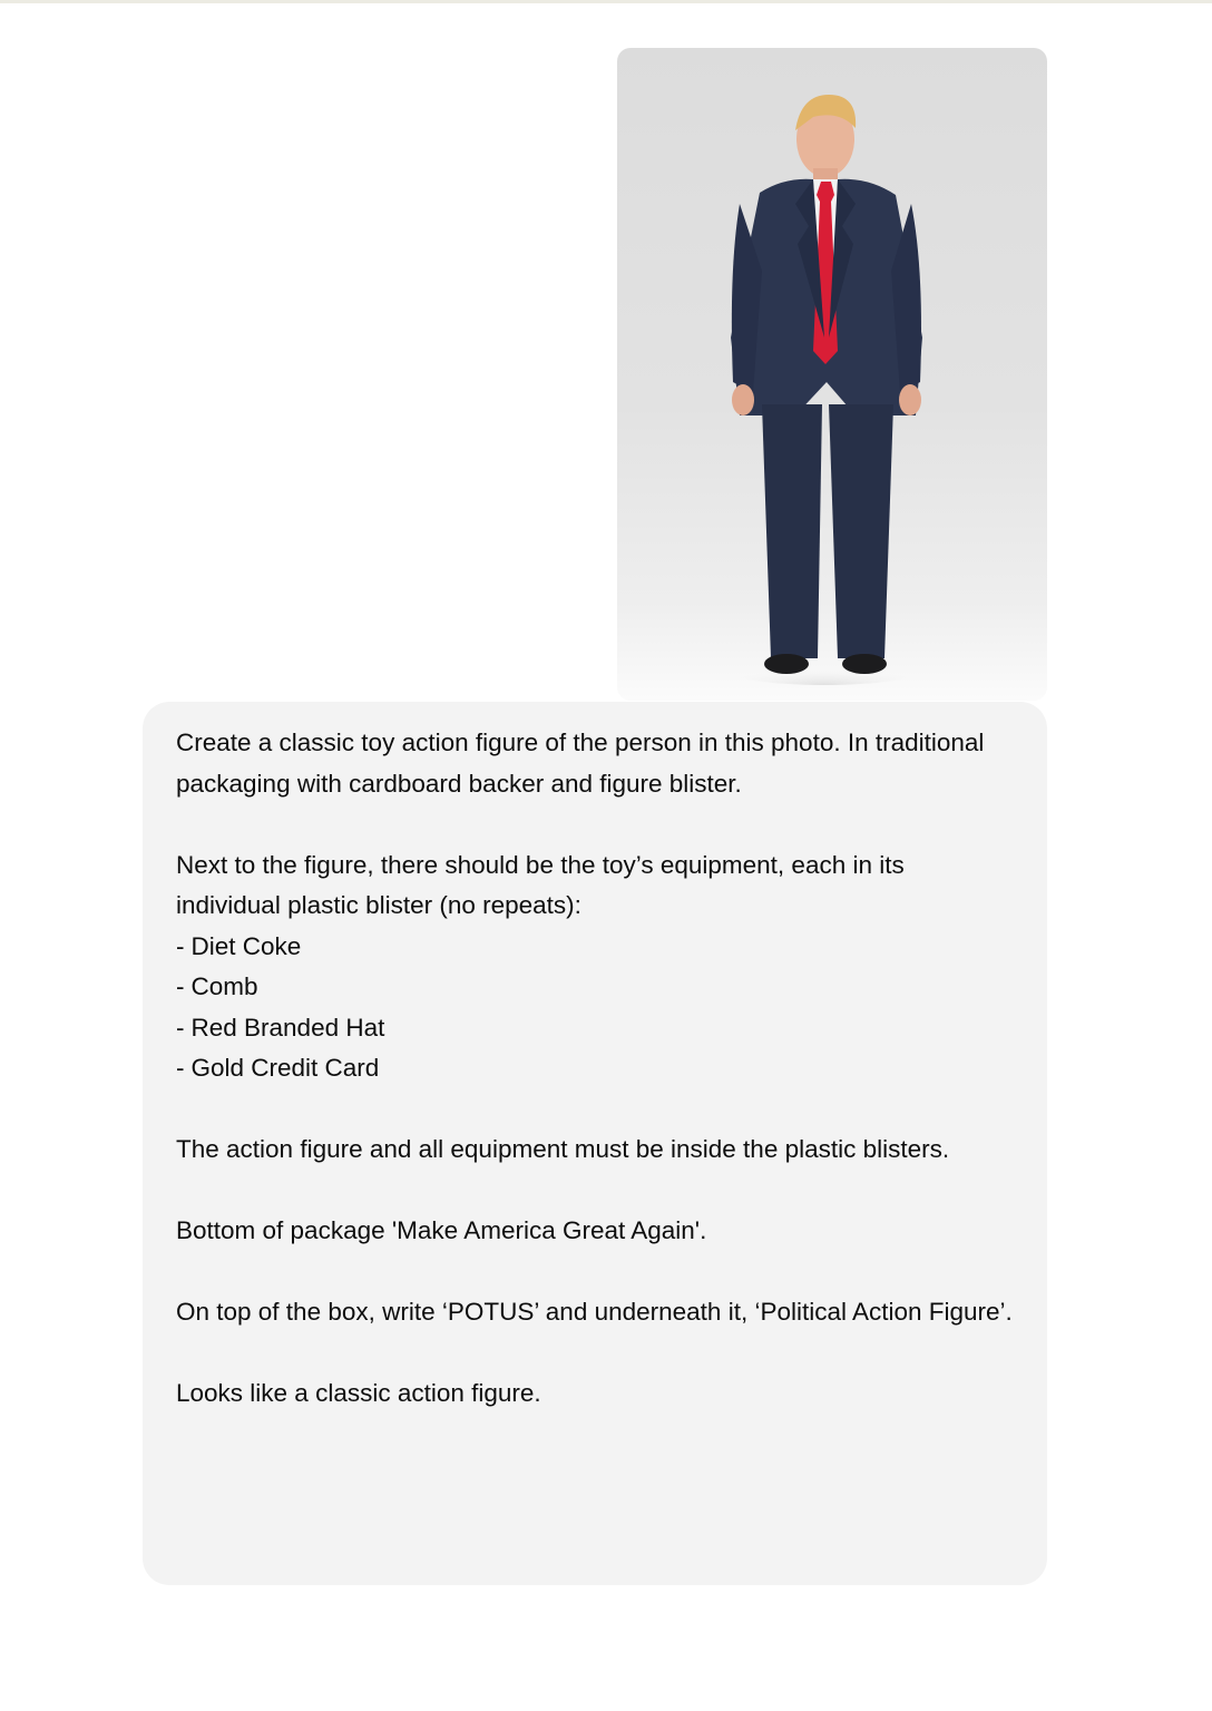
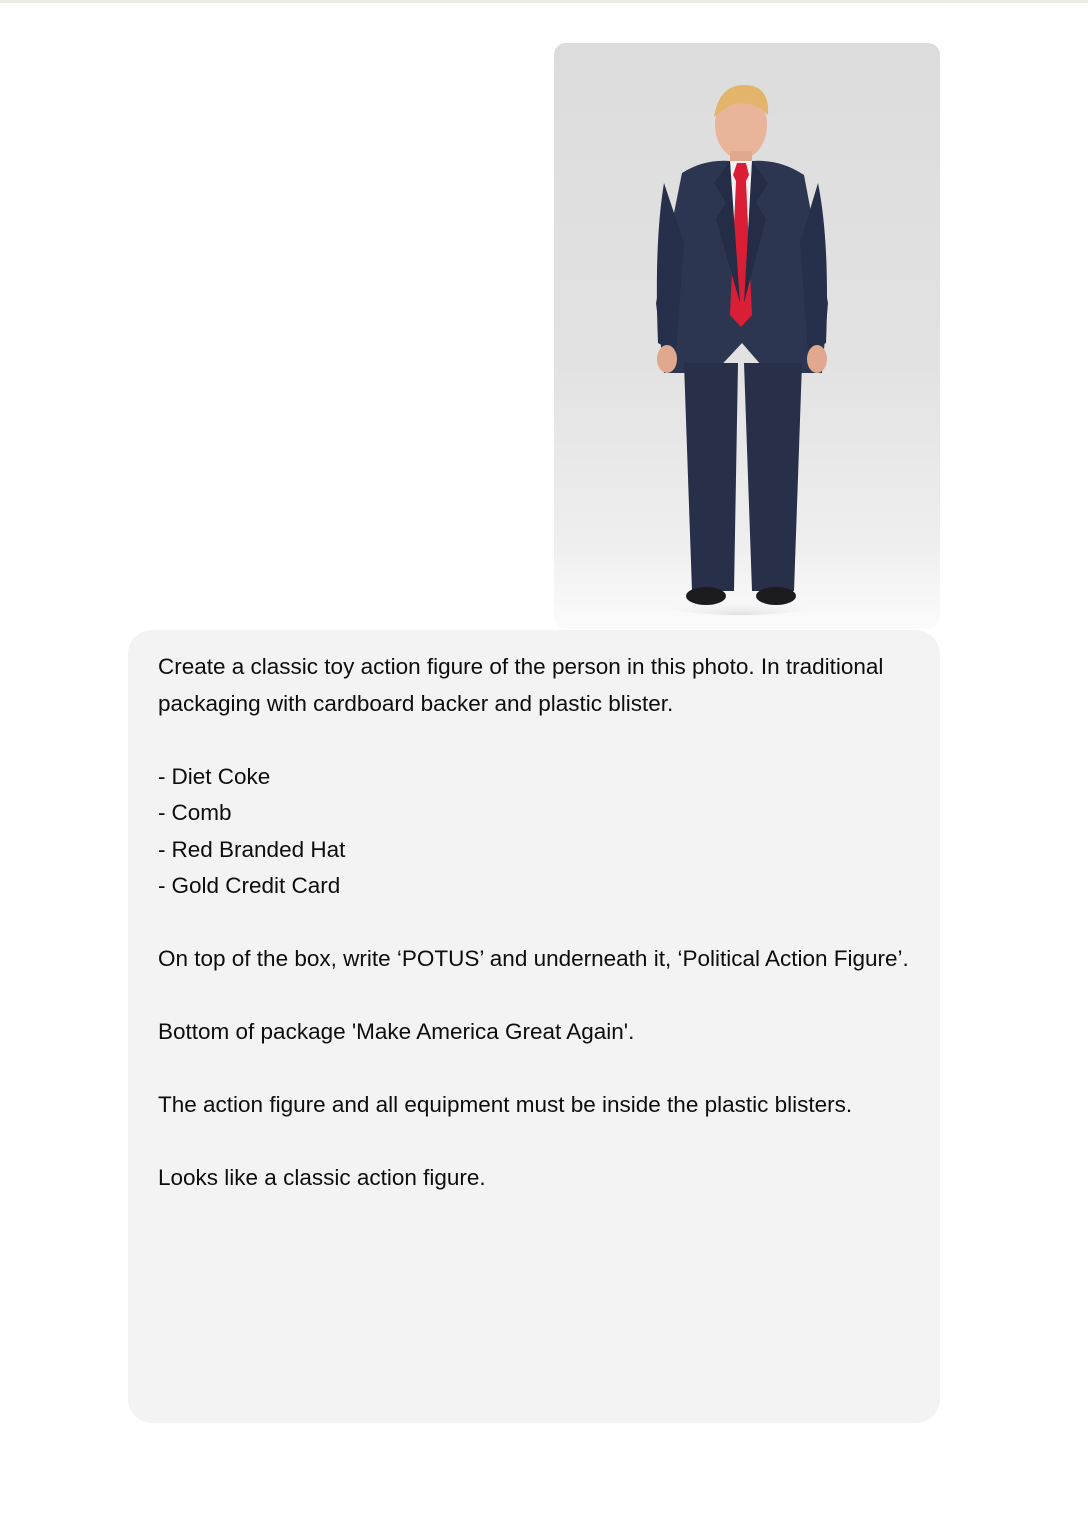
- Create a classic toy action figure of the person in this photo. In traditional packaging with cardboard backer and figure blister.
+ Create a classic toy action figure of the person in this photo. In traditional packaging with cardboard backer and plastic blister.
- Next to the figure, there should be the toy’s equipment, each in its individual plastic blister (no repeats):
  - Diet Coke
  - Comb
  - Red Branded Hat
  - Gold Credit Card
- The action figure and all equipment must be inside the plastic blisters.
+ On top of the box, write ‘POTUS’ and underneath it, ‘Political Action Figure’.
  Bottom of package 'Make America Great Again'.
- On top of the box, write ‘POTUS’ and underneath it, ‘Political Action Figure’.
+ The action figure and all equipment must be inside the plastic blisters.
  Looks like a classic action figure.
